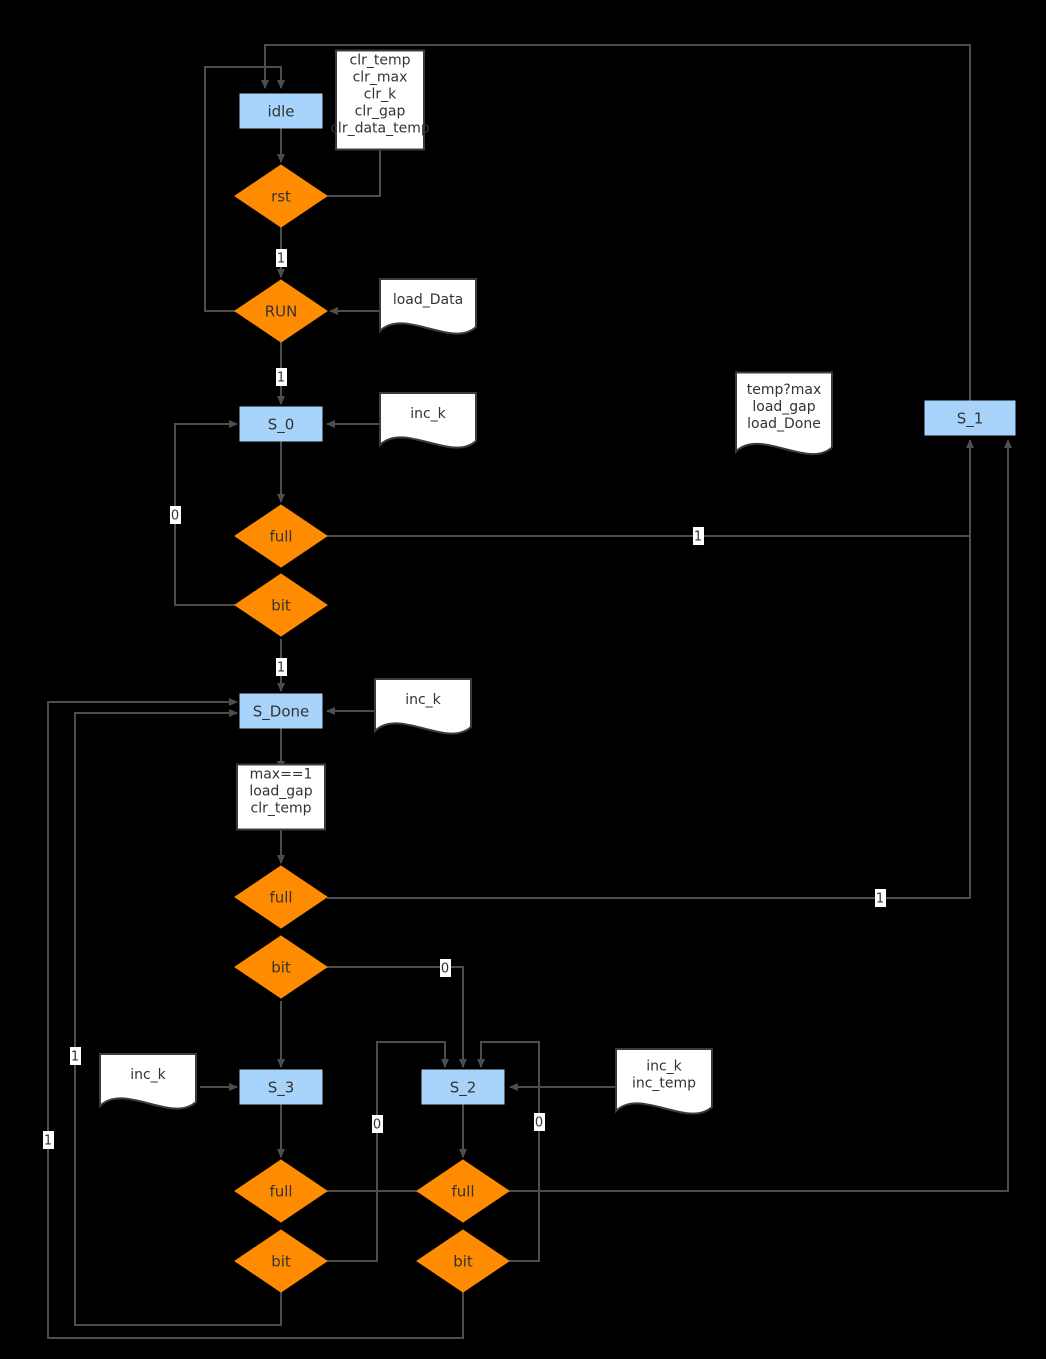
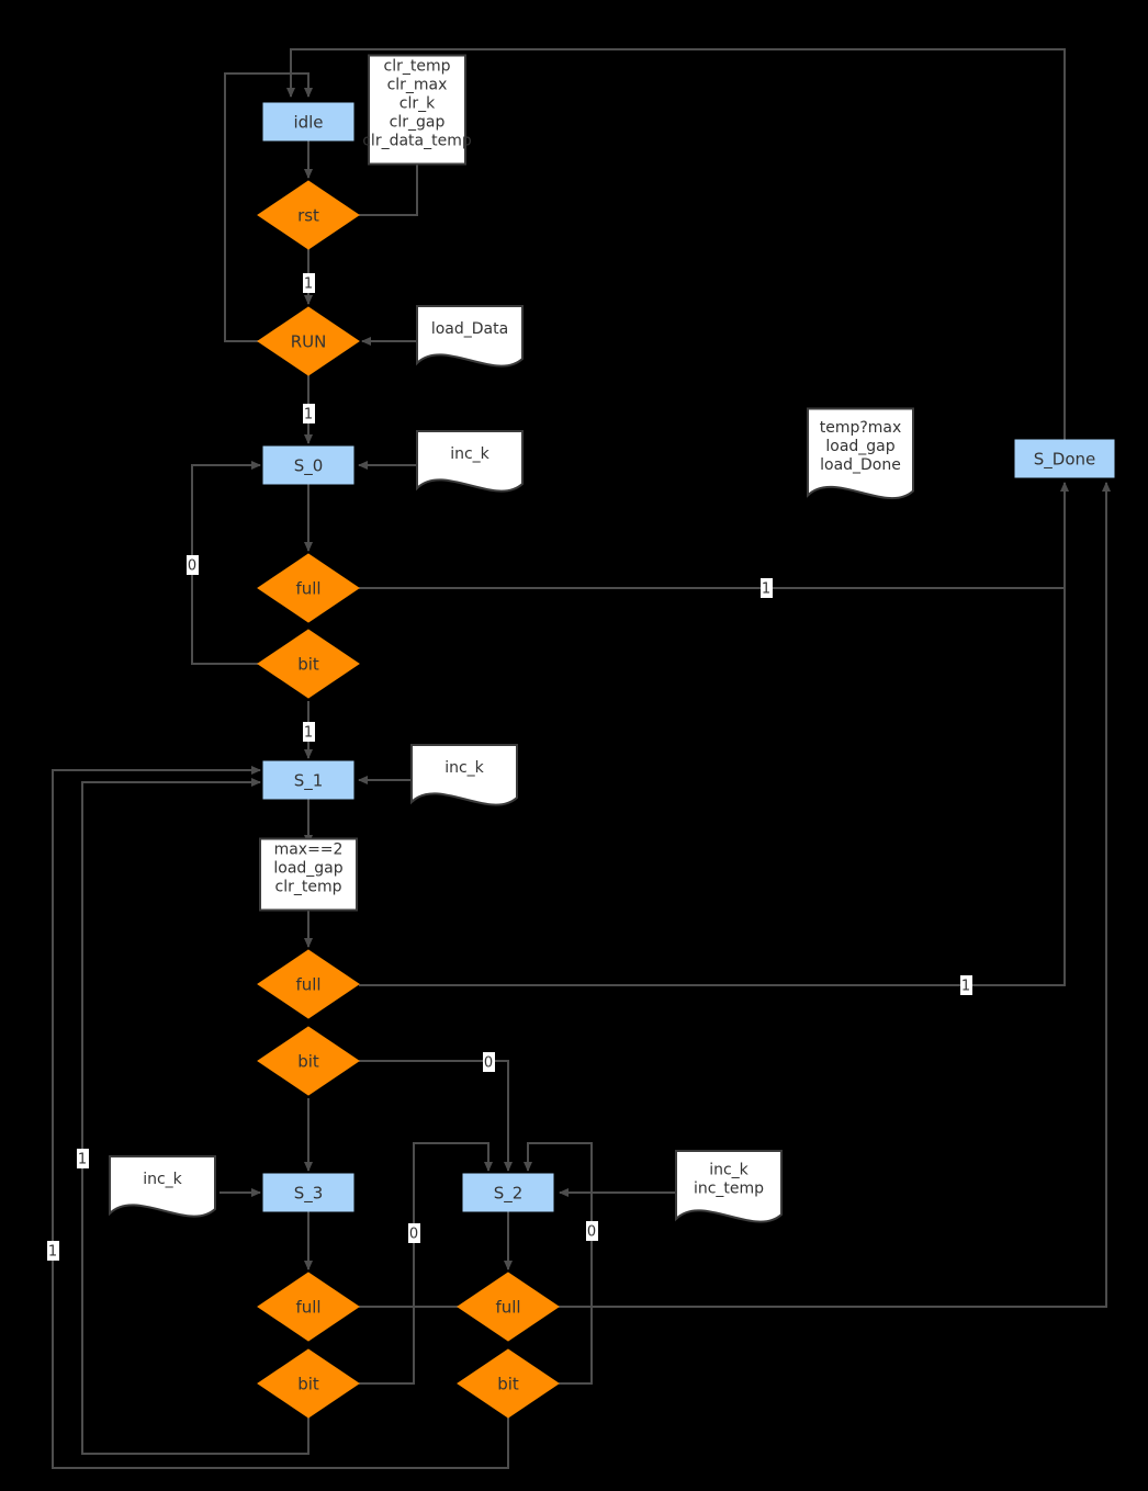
  idle
  S_0
- S_Done
+ S_1
  S_3
  S_2
- S_1
+ S_Done
  rst
  RUN
  full
  bit
  full
  bit
  full
  bit
  full
  bit
  clr_temp
  clr_max
  clr_k
  clr_gap
  clr_data_temp
- max==1
+ max==2
  load_gap
  clr_temp
  load_Data
  inc_k
  inc_k
  inc_k
  inc_k
  inc_temp
  temp?max
  load_gap
  load_Done
  1
  1
  0
  1
  1
  1
  0
  0
  0
  1
  1
